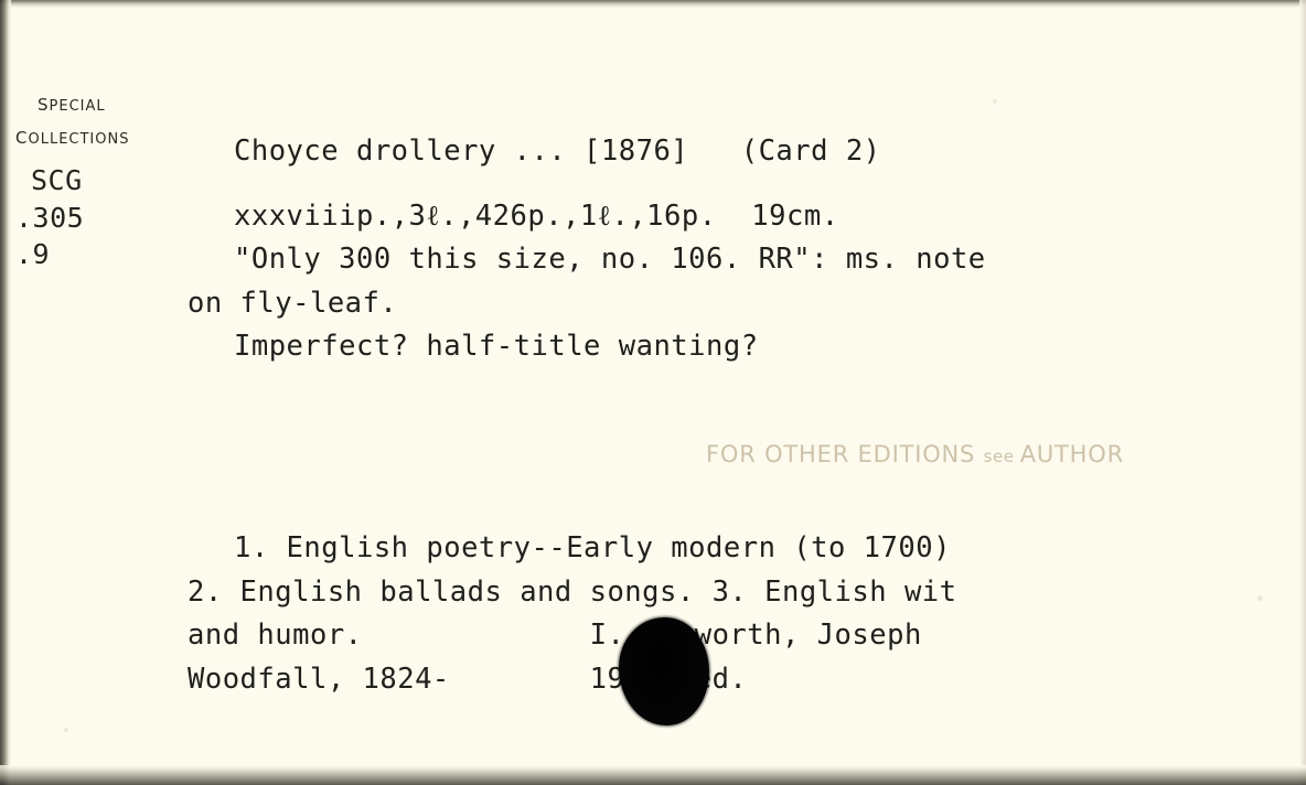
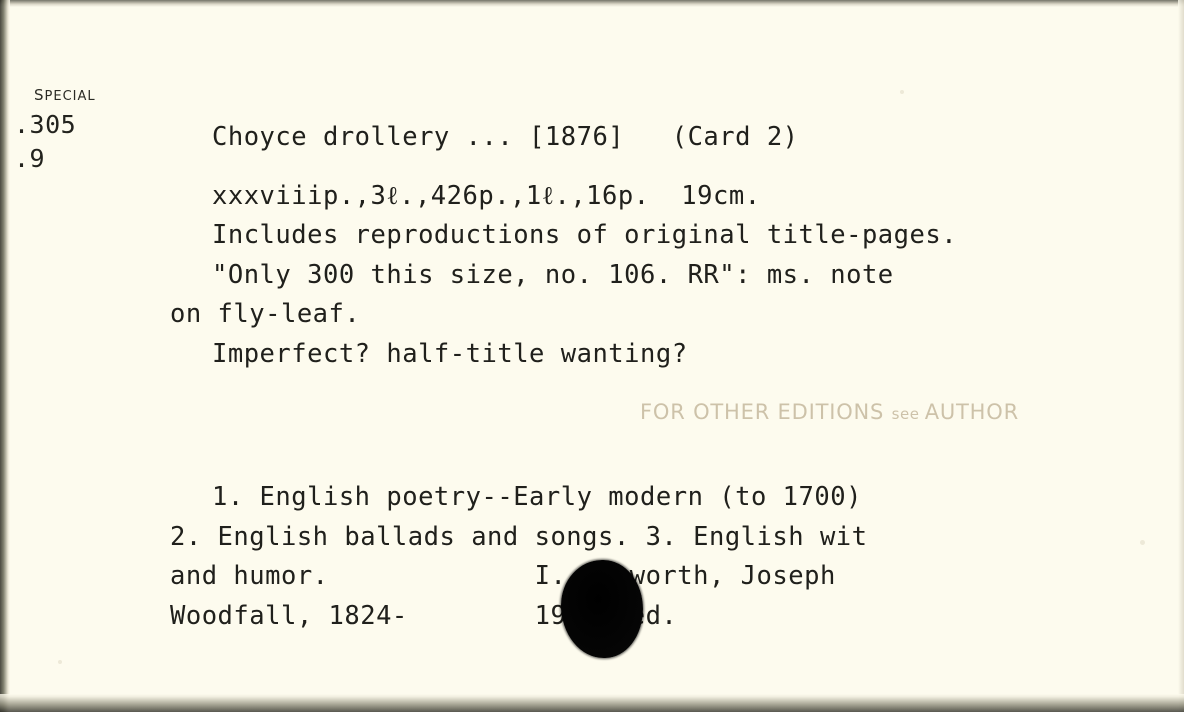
  special
- collections
- SCG
  .305
  .9
  Choyce drollery ... [1876] (Card 2)
  xxxviiip.,3ℓ.,426p.,1ℓ.,16p. 19cm.
+ Includes reproductions of original title-pages.
  "Only 300 this size, no. 106. RR": ms. note
  on fly-leaf.
  Imperfect? half-title wanting?
  FOR OTHER EDITIONS see AUTHOR
  1. English poetry--Early modern (to 1700)
  2. English ballads and songs. 3. English wit
  and humor. I.worth, Joseph
  Woodfall, 1824- 19d.
